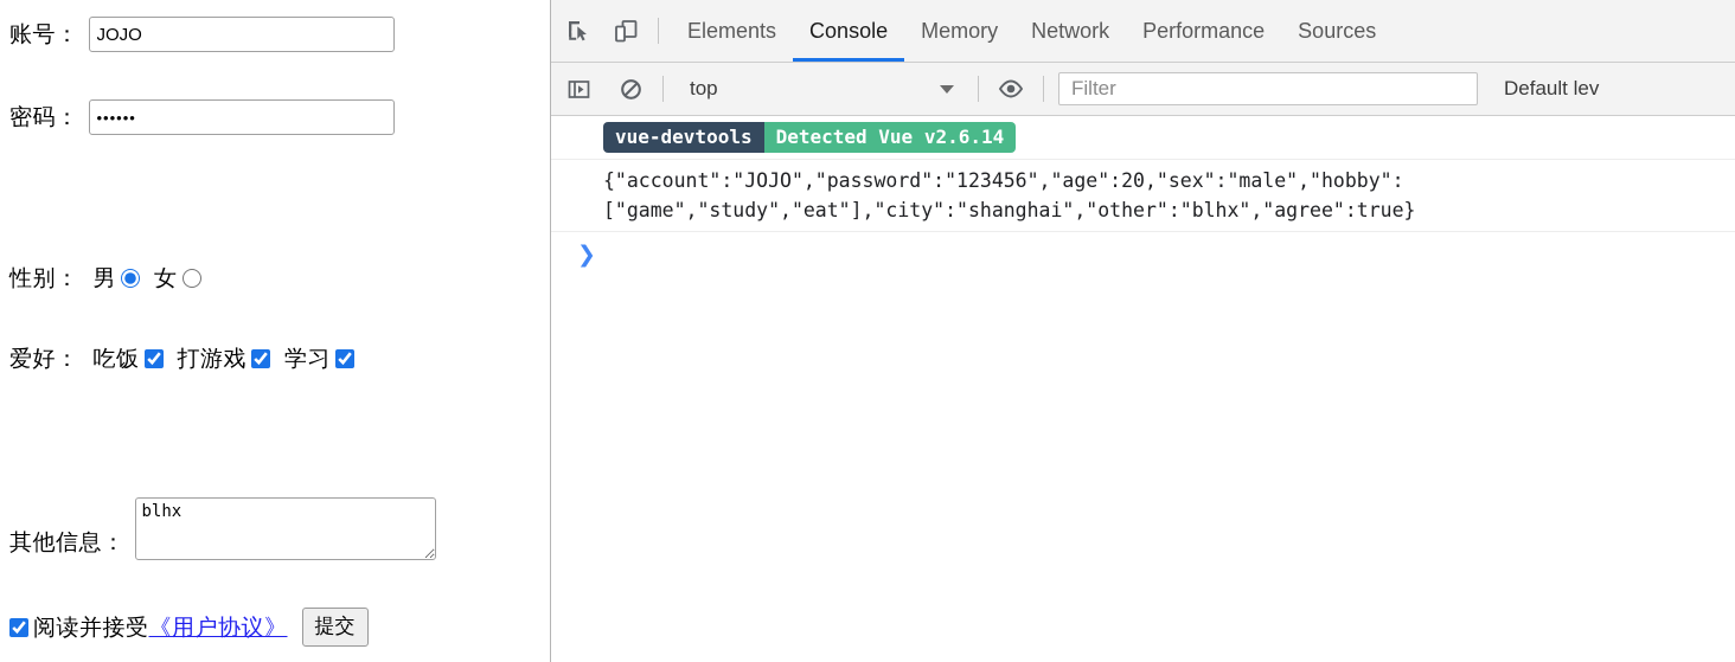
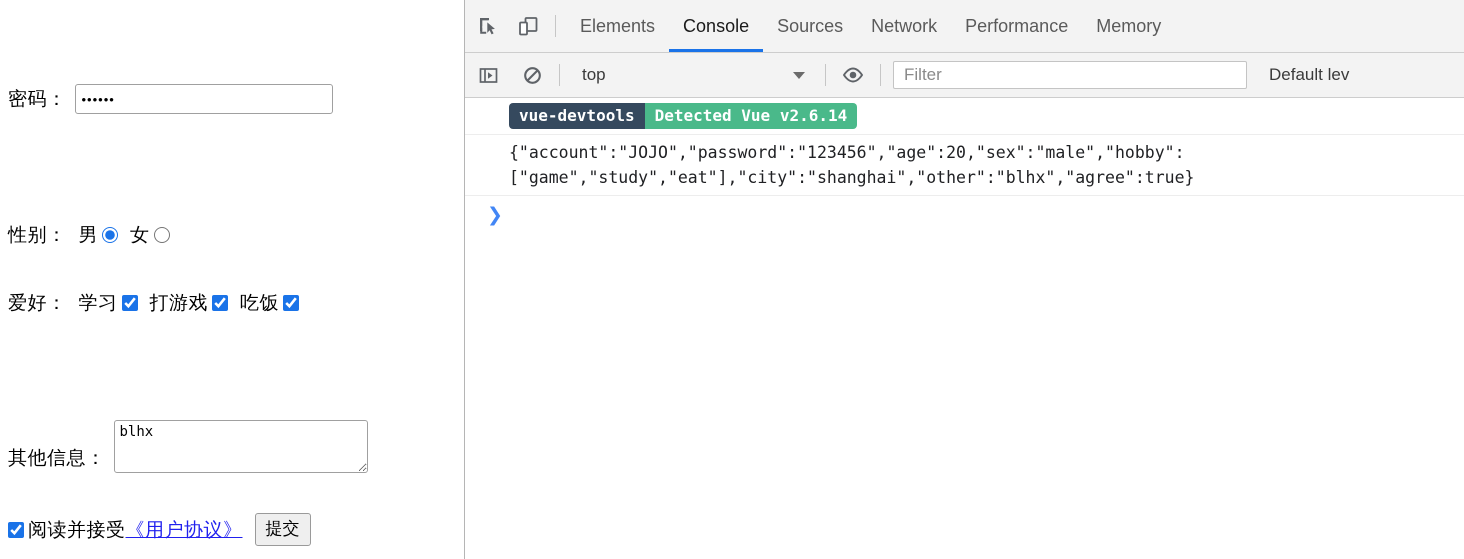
- 账号：
- JOJO
  密码：
  ••••••
  性别：
  男
  女
  爱好：
- 吃饭
+ 学习
  打游戏
- 学习
+ 吃饭
  其他信息：
  blhx
  阅读并接受
  《用户协议》
  提交
  Elements
  Console
- Memory
+ Sources
  Network
  Performance
- Sources
+ Memory
  top
  Filter
  Default lev
  vue-devtools
  Detected Vue v2.6.14
  {"account":"JOJO","password":"123456","age":20,"sex":"male","hobby":
  ["game","study","eat"],"city":"shanghai","other":"blhx","agree":true}
  ❯
